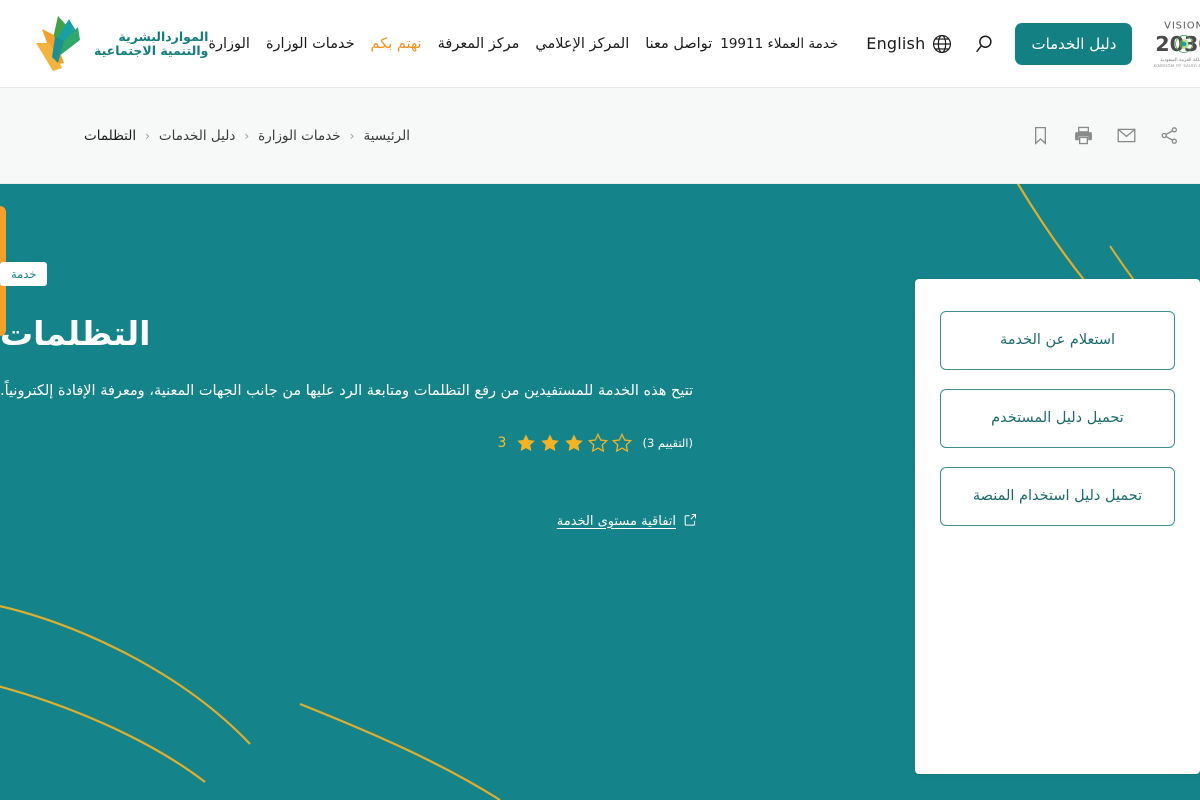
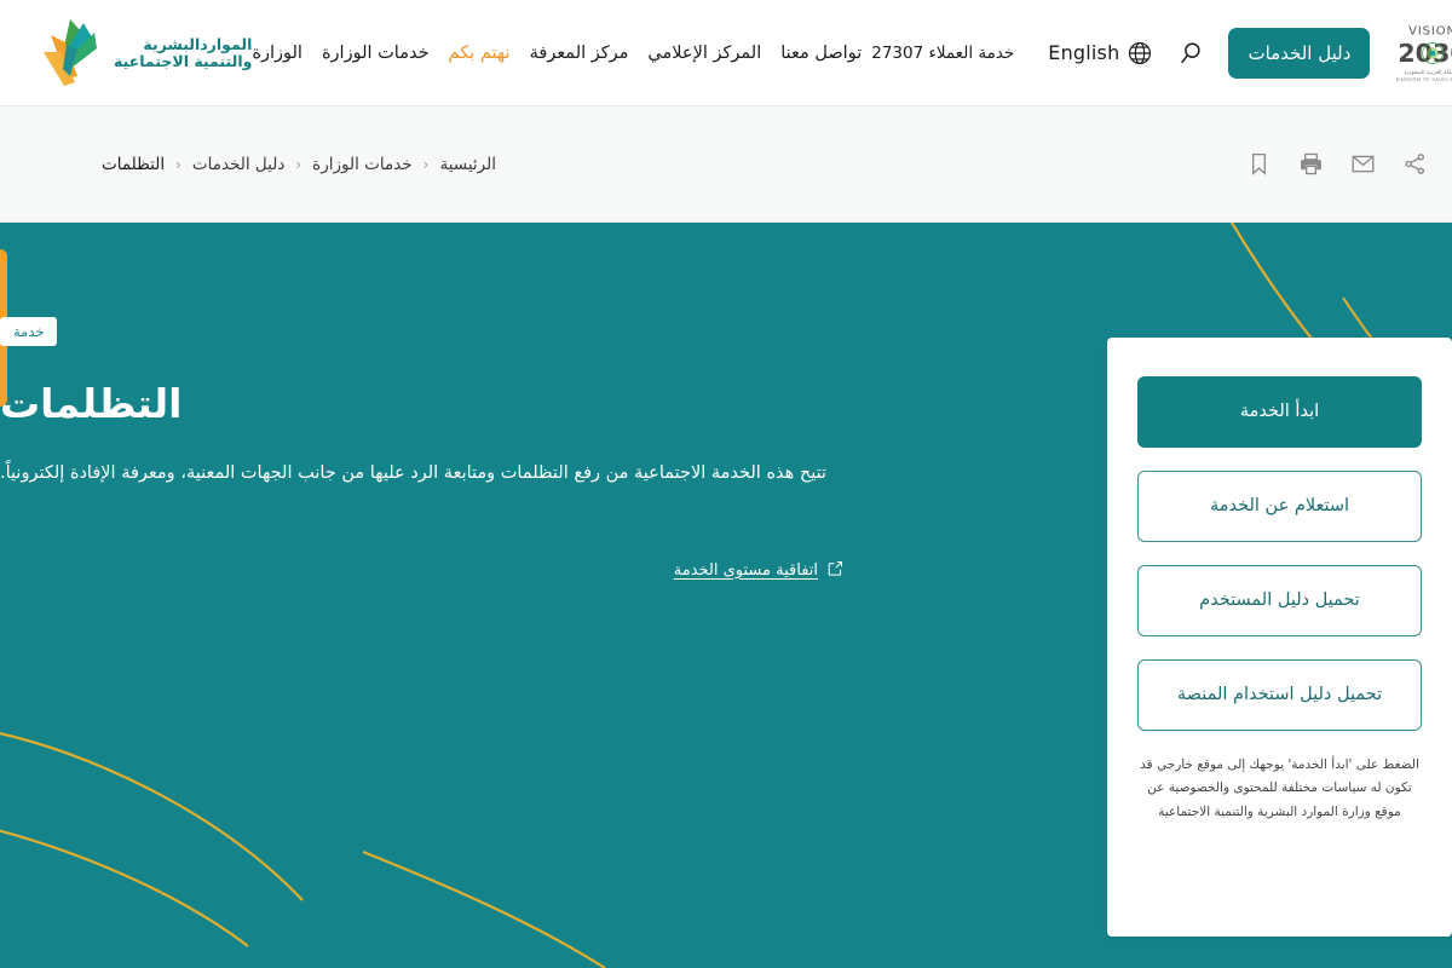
  المواردالبشرية
  والتنمية الاجتماعية
  الوزارة
  خدمات الوزارة
  نهتم بكم
  مركز المعرفة
  المركز الإعلامي
  تواصل معنا
- خدمة العملاء 19911
+ خدمة العملاء 27307
  English
  دليل الخدمات
  VISIO
  203
  الرئيسية
  ‹
  خدمات الوزارة
  ‹
  دليل الخدمات
  ‹
  التظلمات
  خدمة
  التظلمات
- تتيح هذه الخدمة للمستفيدين من رفع التظلمات ومتابعة الرد عليها من جانب الجهات المعنية، ومعرفة الإفادة إلكترونياً.
+ تتيح هذه الخدمة الاجتماعية من رفع التظلمات ومتابعة الرد عليها من جانب الجهات المعنية، ومعرفة الإفادة إلكترونياً.
- (التقييم 3)
- 3
  اتفاقية مستوى الخدمة
+ ابدأ الخدمة
  استعلام عن الخدمة
  تحميل دليل المستخدم
  تحميل دليل استخدام المنصة
+ الضغط على 'ابدأ الخدمة' يوجهك إلى موقع خارجي قد تكون له سياسات مختلفة للمحتوى والخصوصية عن موقع وزارة الموارد البشرية والتنمية الاجتماعية
